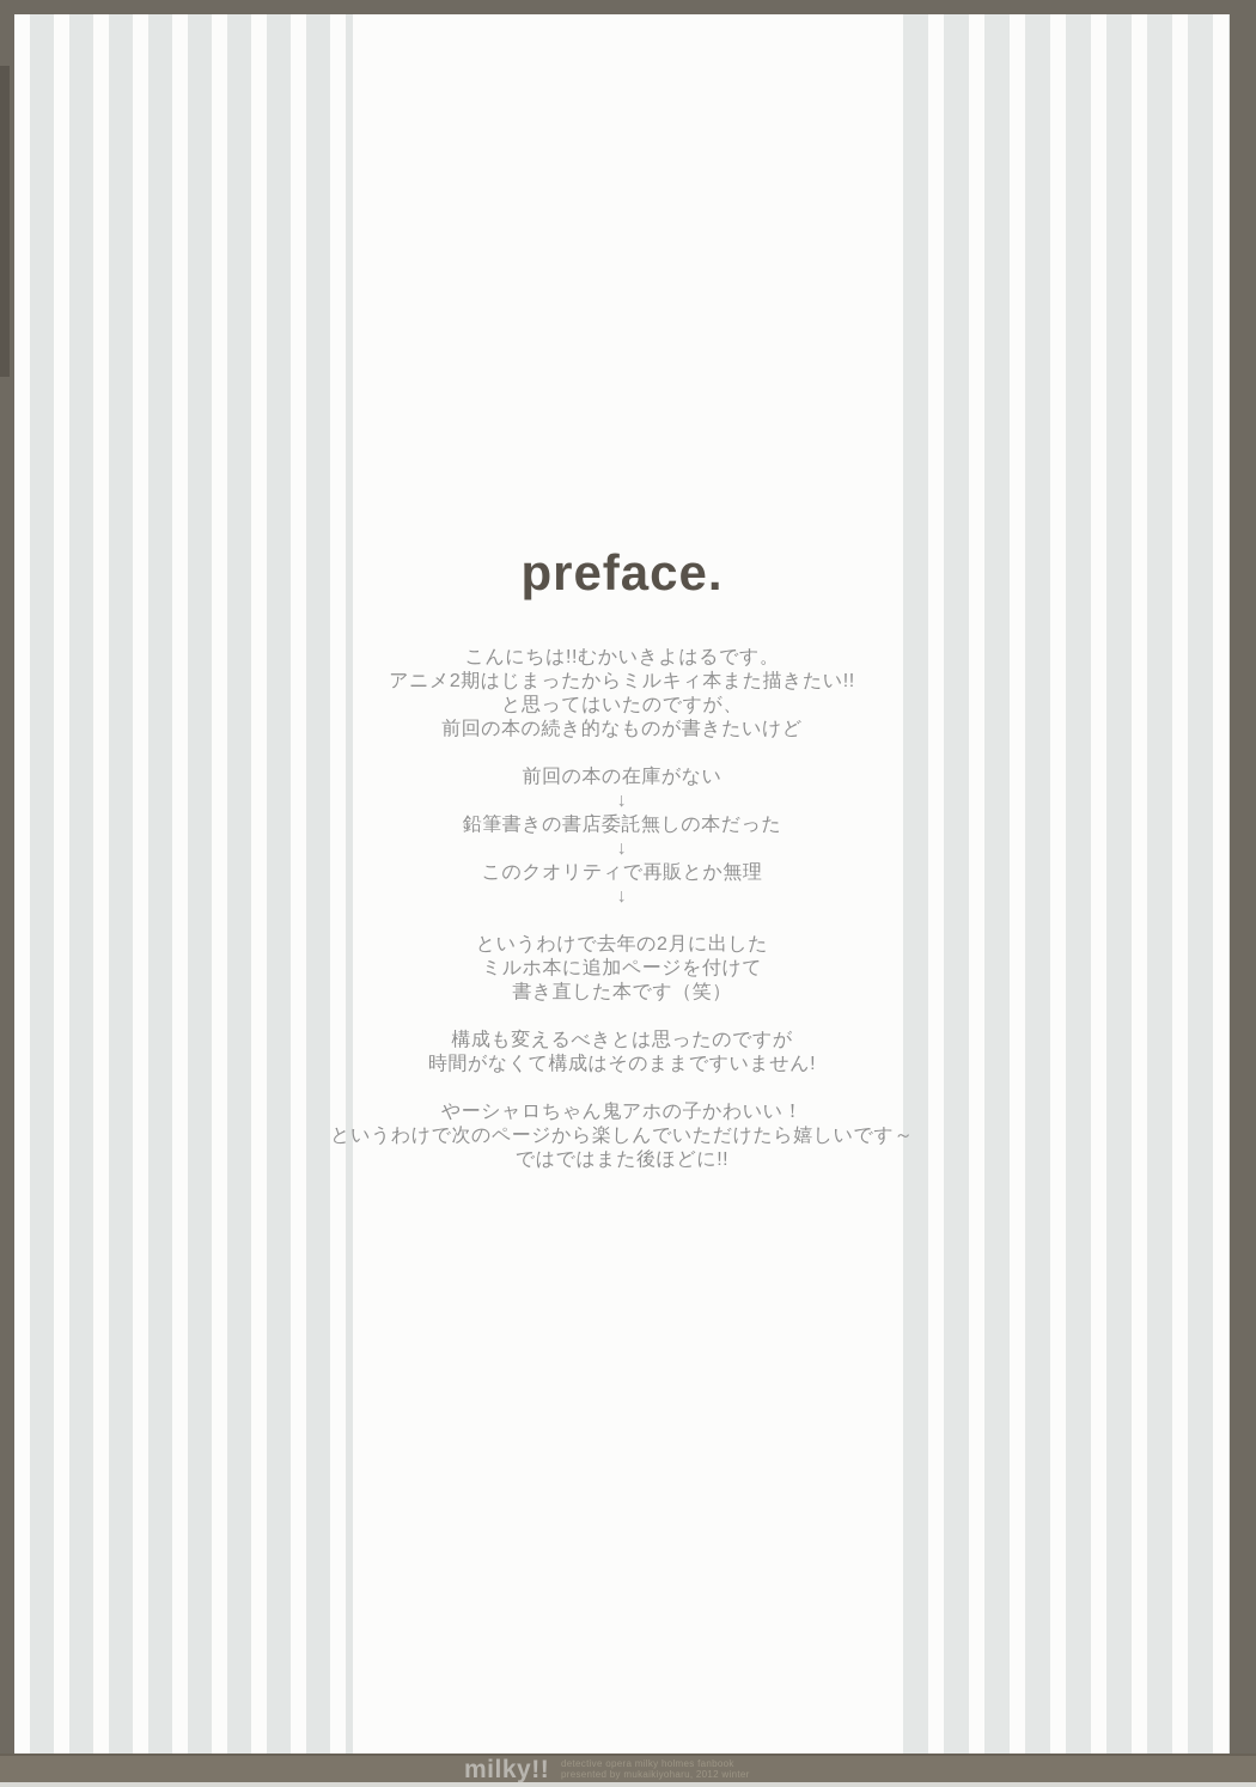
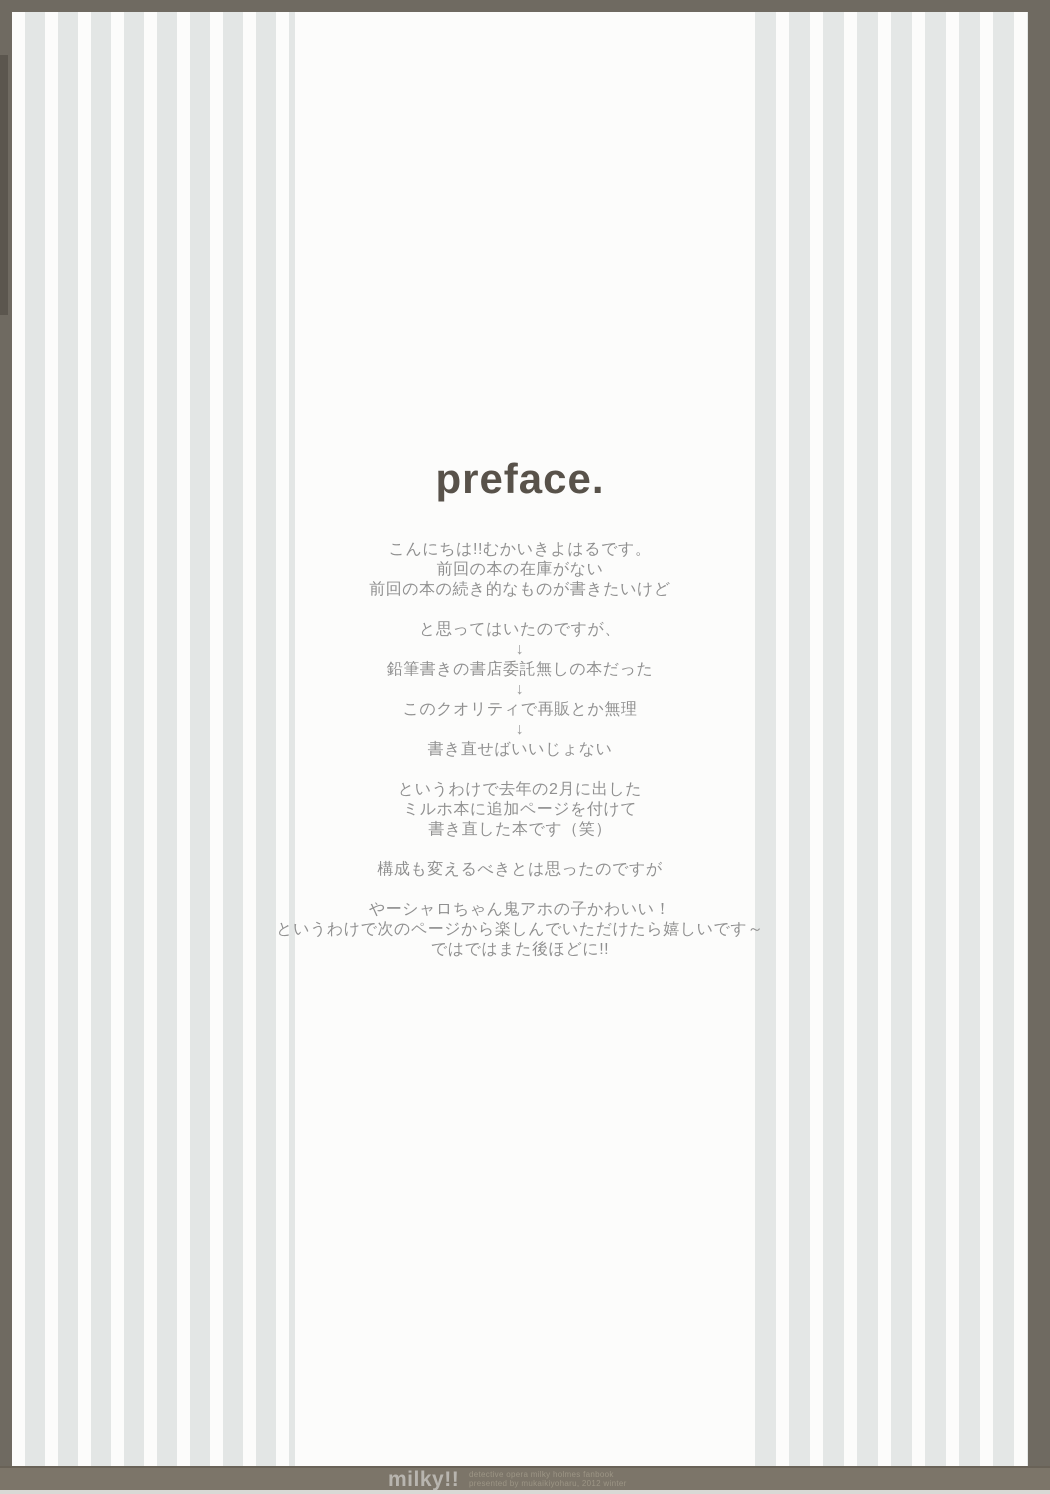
  preface.
  こんにちは!!むかいきよはるです。
- アニメ2期はじまったからミルキィ本また描きたい!!
- と思ってはいたのですが、
+ 前回の本の在庫がない
  前回の本の続き的なものが書きたいけど
- 前回の本の在庫がない
+ と思ってはいたのですが、
  ↓
  鉛筆書きの書店委託無しの本だった
  ↓
  このクオリティで再販とか無理
  ↓
+ 書き直せばいいじょない
  というわけで去年の2月に出した
  ミルホ本に追加ページを付けて
  書き直した本です（笑）
  構成も変えるべきとは思ったのですが
- 時間がなくて構成はそのままですいません!
  やーシャロちゃん鬼アホの子かわいい！
  というわけで次のページから楽しんでいただけたら嬉しいです～
  ではではまた後ほどに!!
  milky!!
  detective opera milky holmes fanbook
  presented by mukaikiyoharu, 2012 winter
